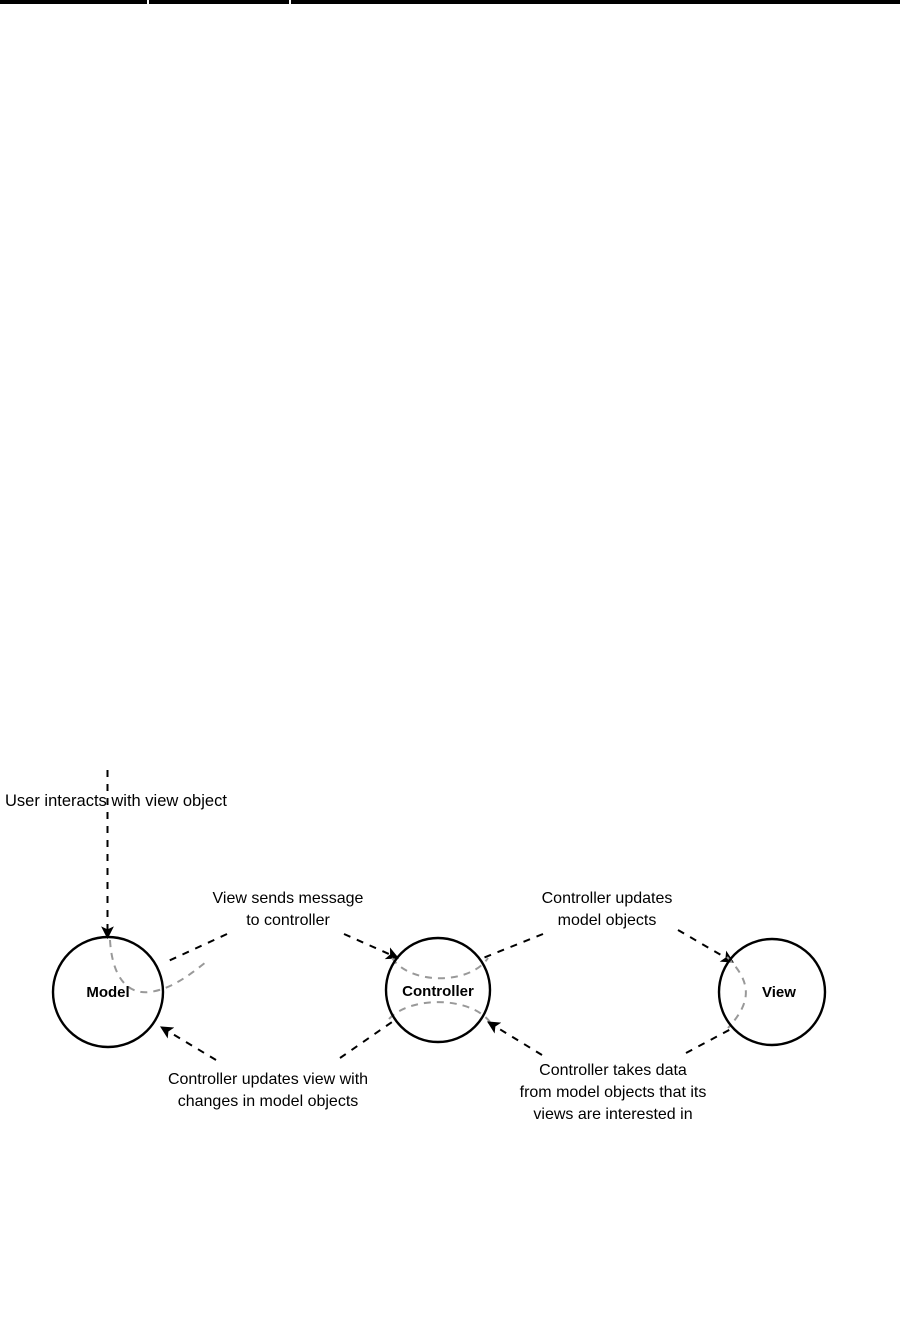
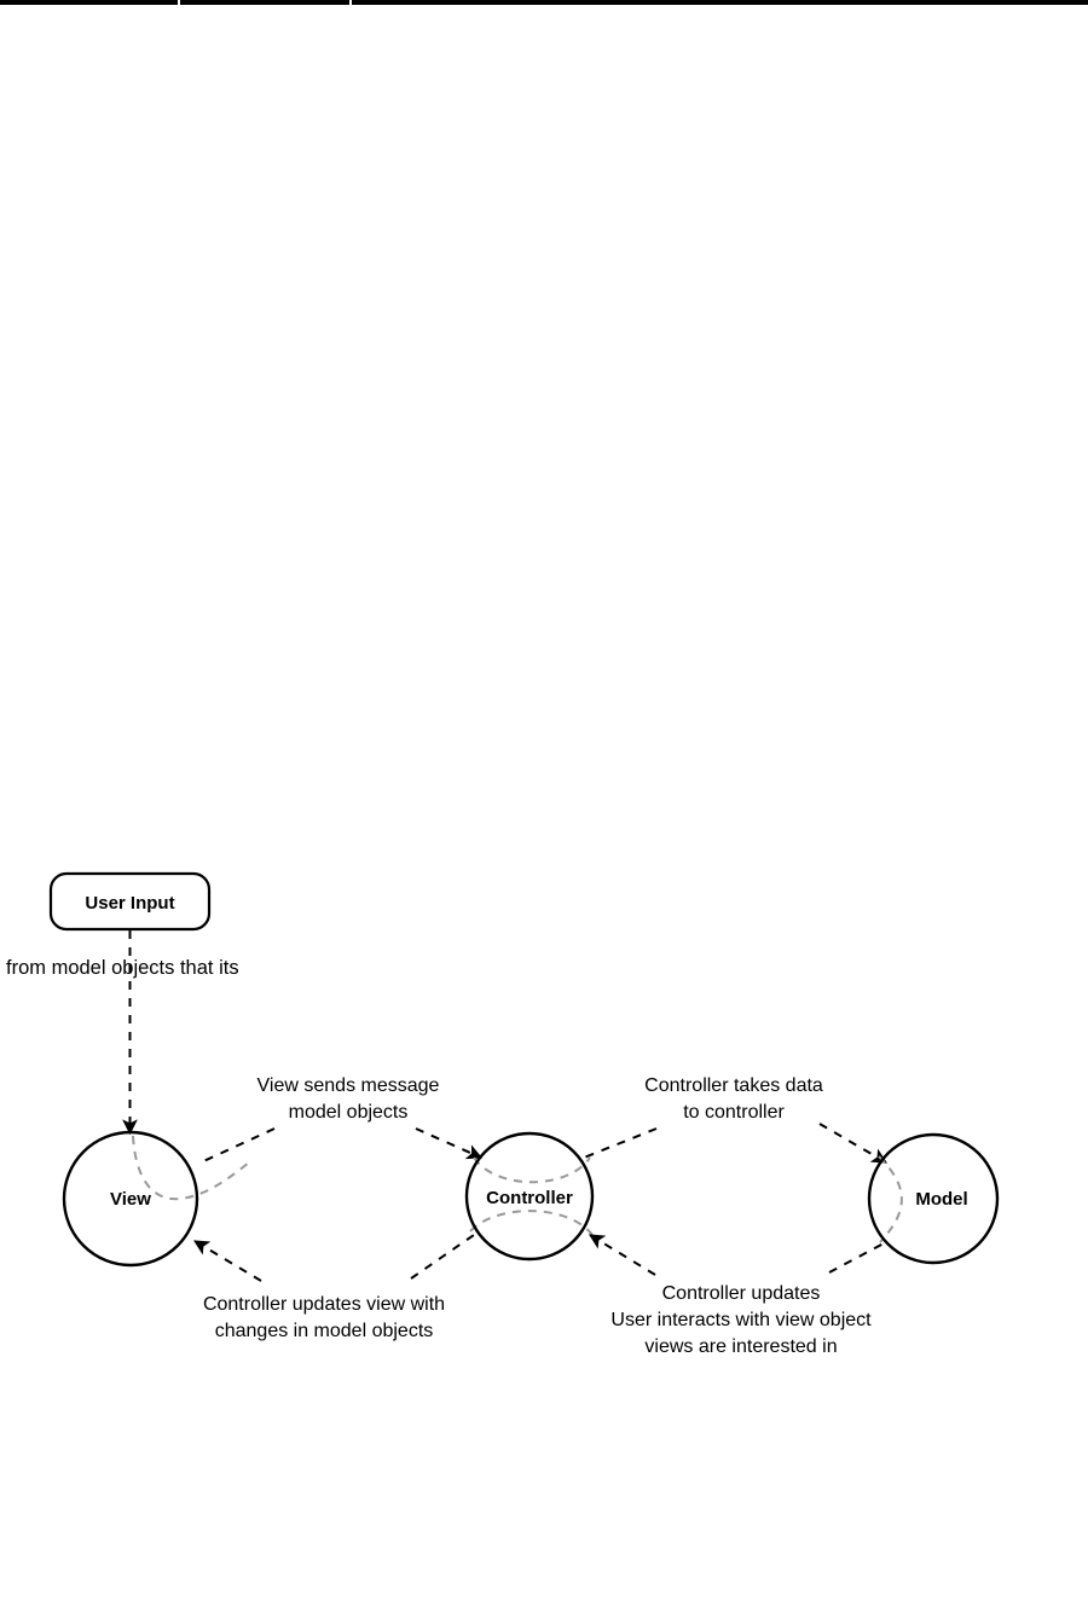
+ User Input
- User interacts with view object
+ from model objects that its
- Model
+ View
  View sends message
- to controller
+ model objects
  Controller
- Controller updates
+ Controller takes data
- model objects
+ to controller
- View
+ Model
  Controller updates view with
  changes in model objects
- Controller takes data
+ Controller updates
- from model objects that its
+ User interacts with view object
  views are interested in
